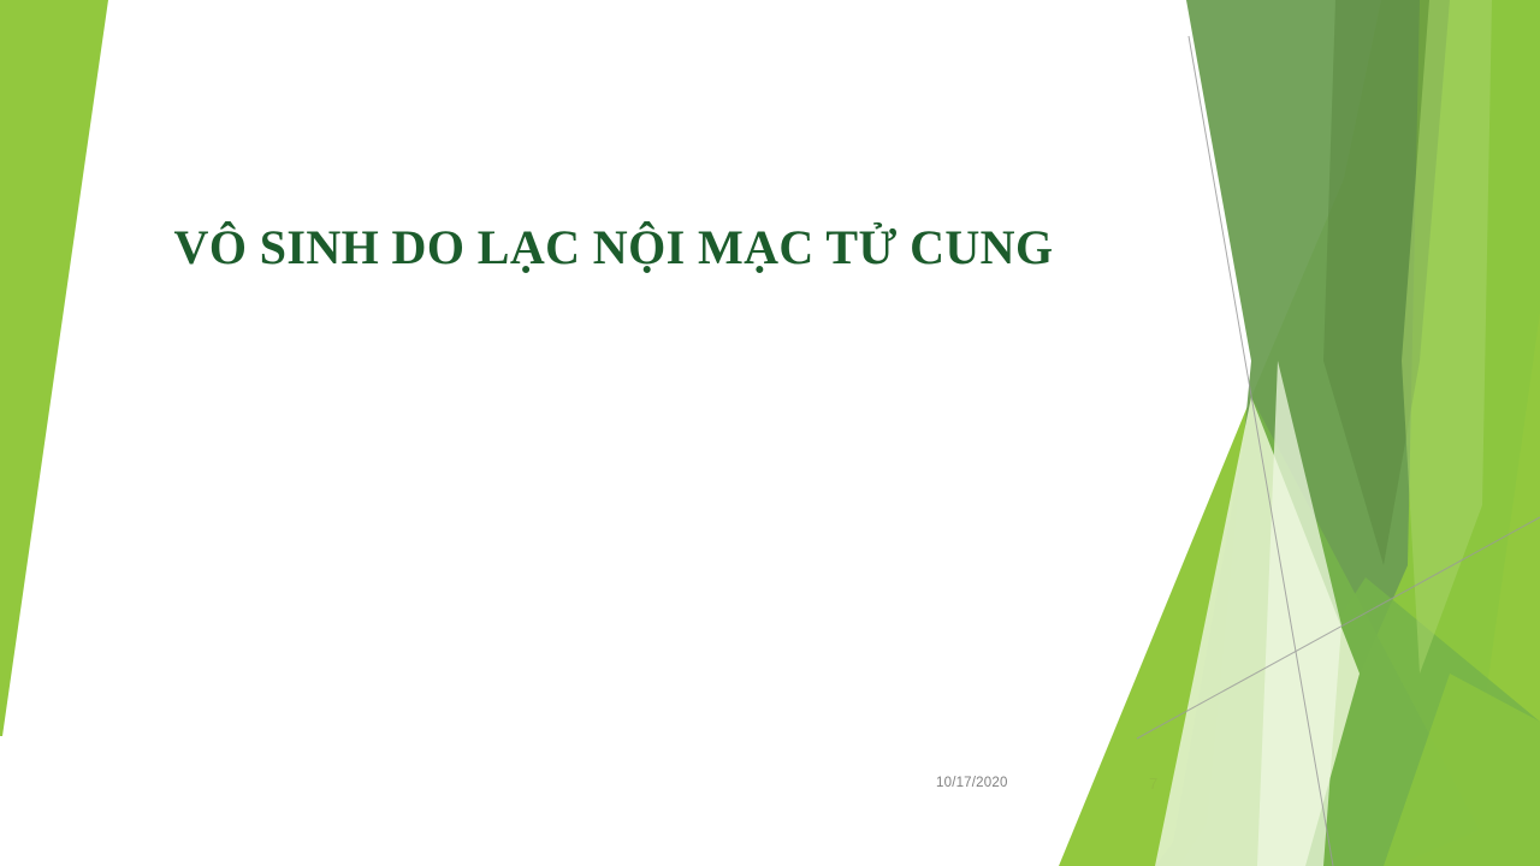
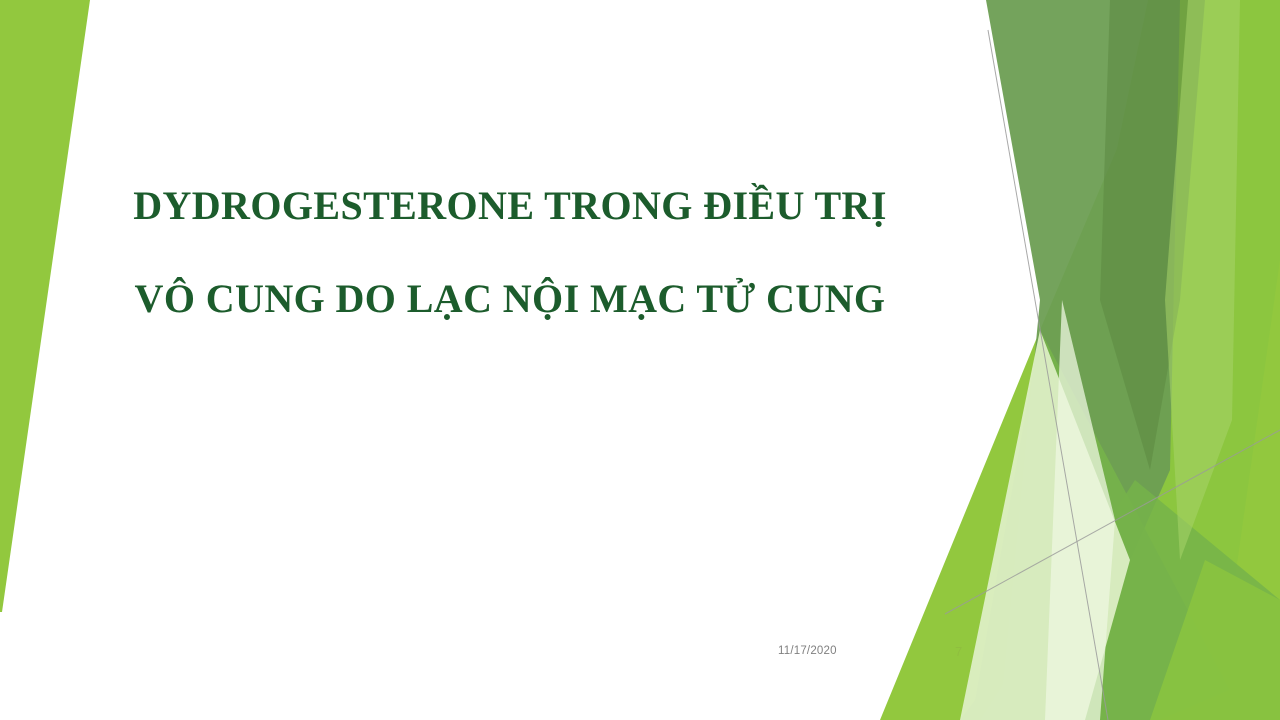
+ DYDROGESTERONE TRONG ĐIỀU TRỊ
- VÔ SINH DO LẠC NỘI MẠC TỬ CUNG
+ VÔ CUNG DO LẠC NỘI MẠC TỬ CUNG
- 10/17/2020
+ 11/17/2020
